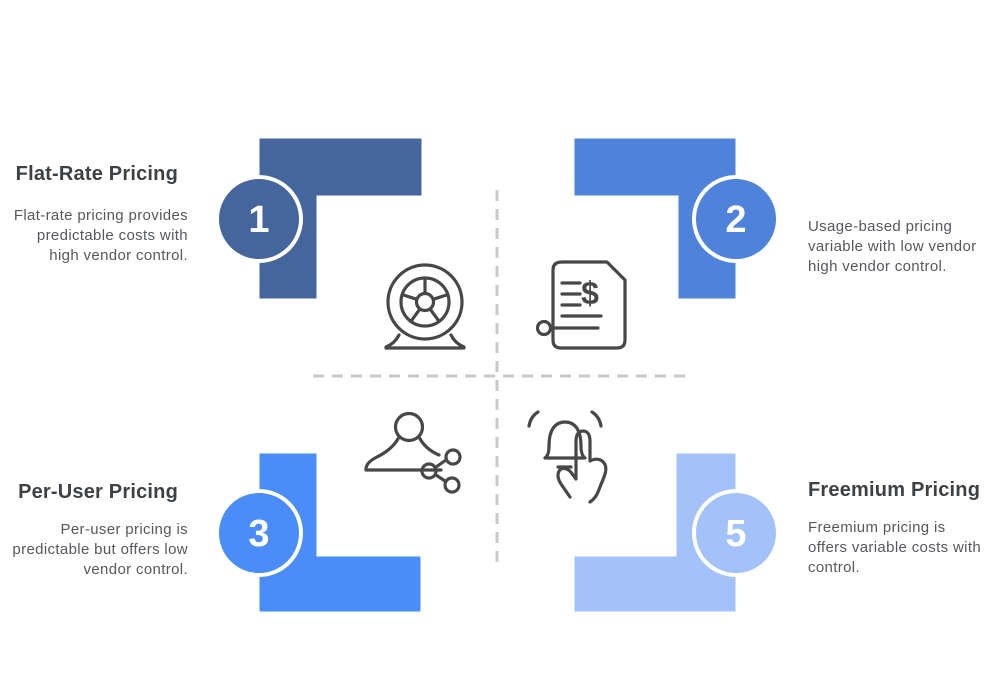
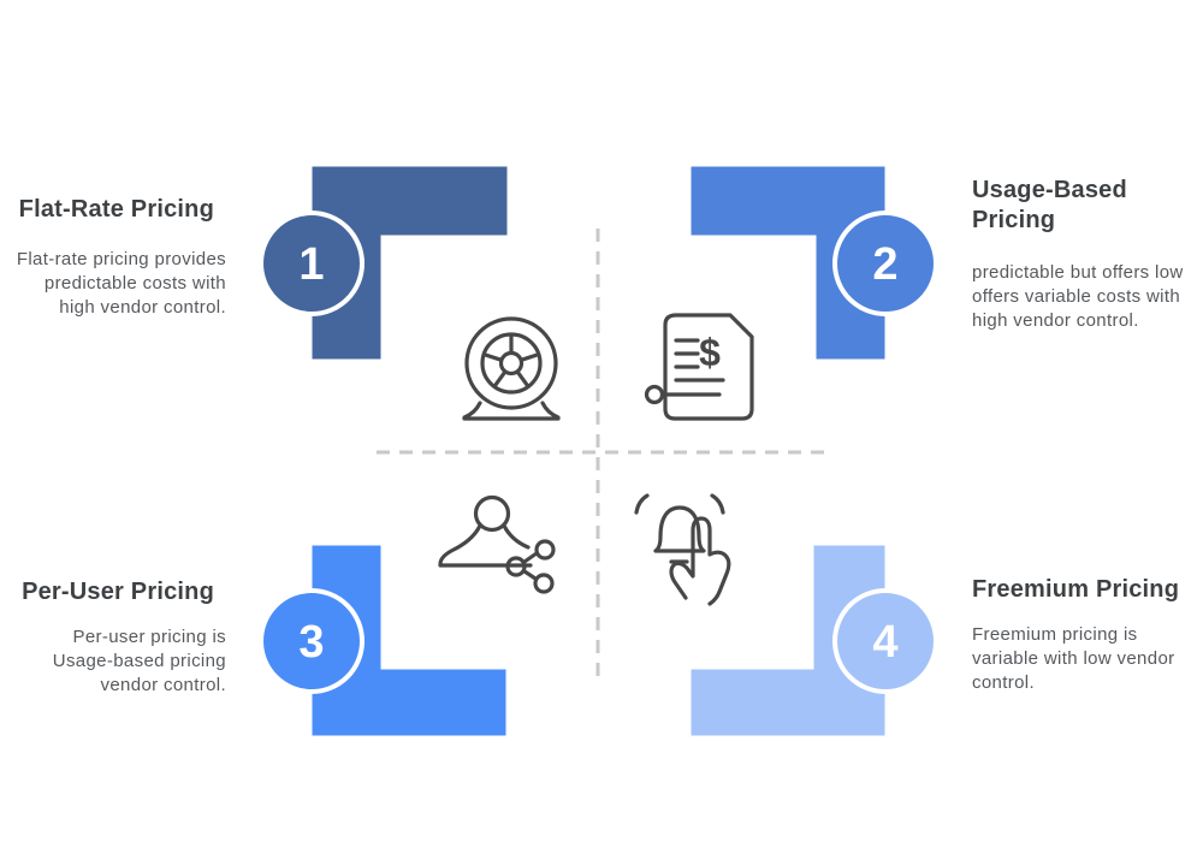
  1
  2
  3
- 5
+ 4
  $
  Flat-Rate Pricing
  Flat-rate pricing provides
  predictable costs with
  high vendor control.
+ Usage-Based Pricing
- Usage-based pricing
+ predictable but offers low
- variable with low vendor
+ offers variable costs with
  high vendor control.
  Per-User Pricing
  Per-user pricing is
- predictable but offers low
+ Usage-based pricing
  vendor control.
  Freemium Pricing
  Freemium pricing is
- offers variable costs with
+ variable with low vendor
  control.
